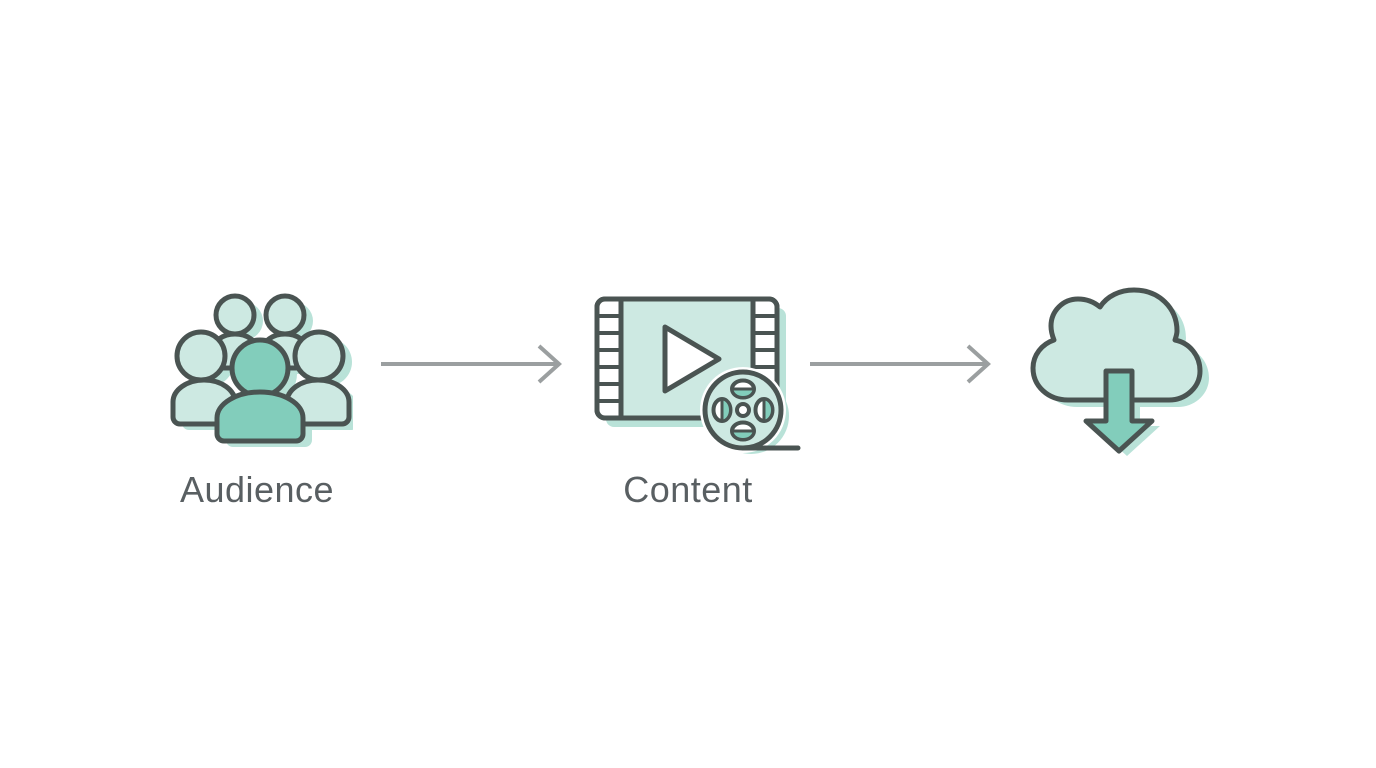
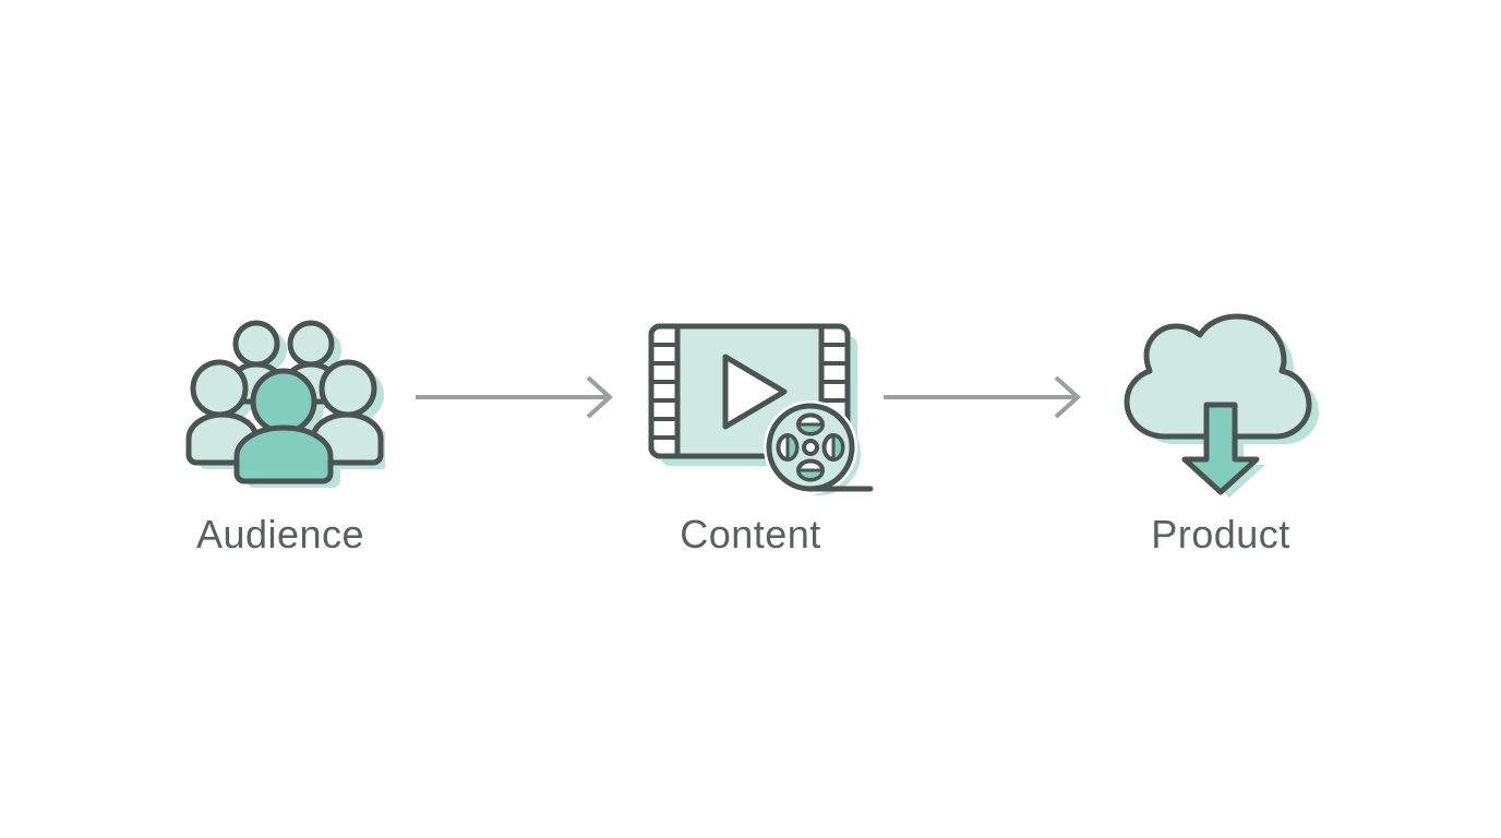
  Audience
  Content
+ Product
